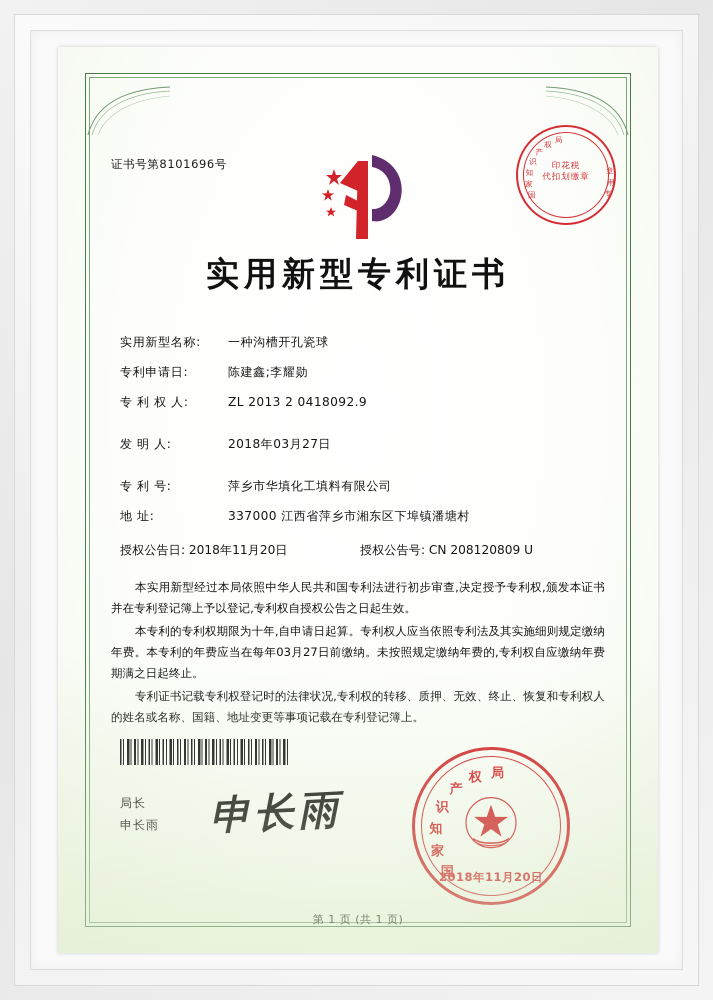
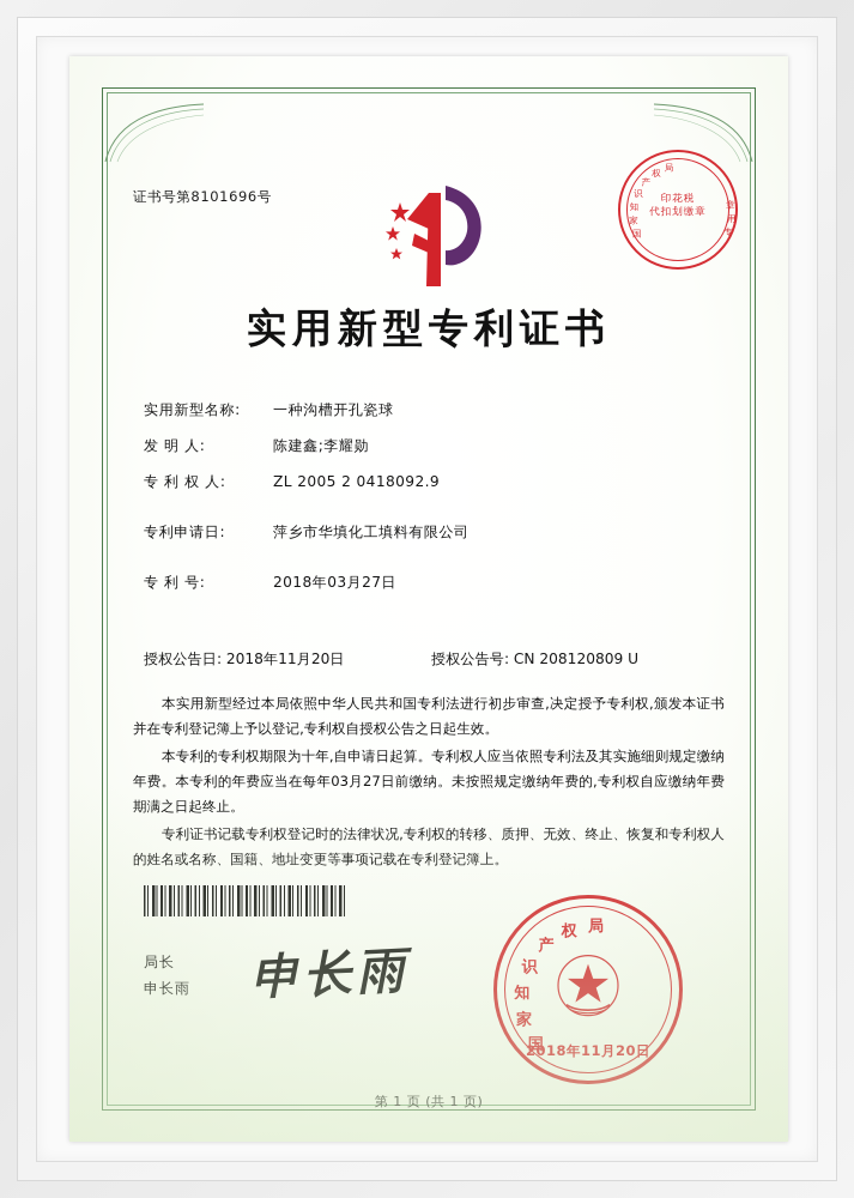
  证书号第8101696号
  国
  家
  知
  识
  产
  权
  局
  专
  用
  章
  印花税
  代扣划缴章
  实用新型专利证书
  实用新型名称:
  一种沟槽开孔瓷球
- 专利申请日:
+ 发 明 人:
  陈建鑫;李耀勋
  专 利 权 人:
- ZL 2013 2 0418092.9
+ ZL 2005 2 0418092.9
- 发 明 人:
+ 专利申请日:
- 2018年03月27日
+ 萍乡市华填化工填料有限公司
  专 利 号:
- 萍乡市华填化工填料有限公司
+ 2018年03月27日
- 地 址:
- 337000 江西省萍乡市湘东区下埠镇潘塘村
  授权公告日: 2018年11月20日
  授权公告号: CN 208120809 U
  本实用新型经过本局依照中华人民共和国专利法进行初步审查,决定授予专利权,颁发本证书并在专利登记簿上予以登记,专利权自授权公告之日起生效。
  本专利的专利权期限为十年,自申请日起算。专利权人应当依照专利法及其实施细则规定缴纳年费。本专利的年费应当在每年03月27日前缴纳。未按照规定缴纳年费的,专利权自应缴纳年费
